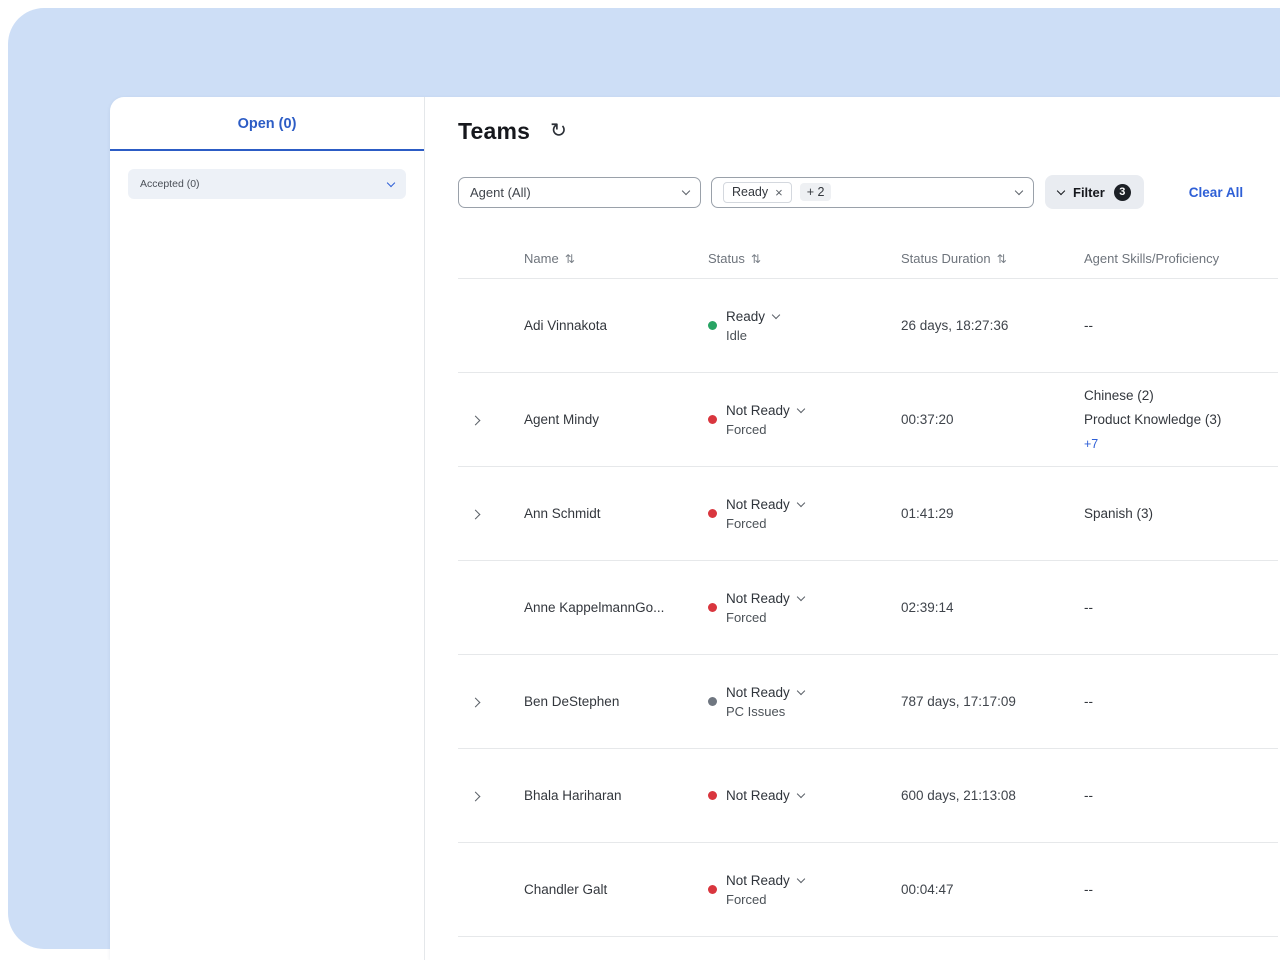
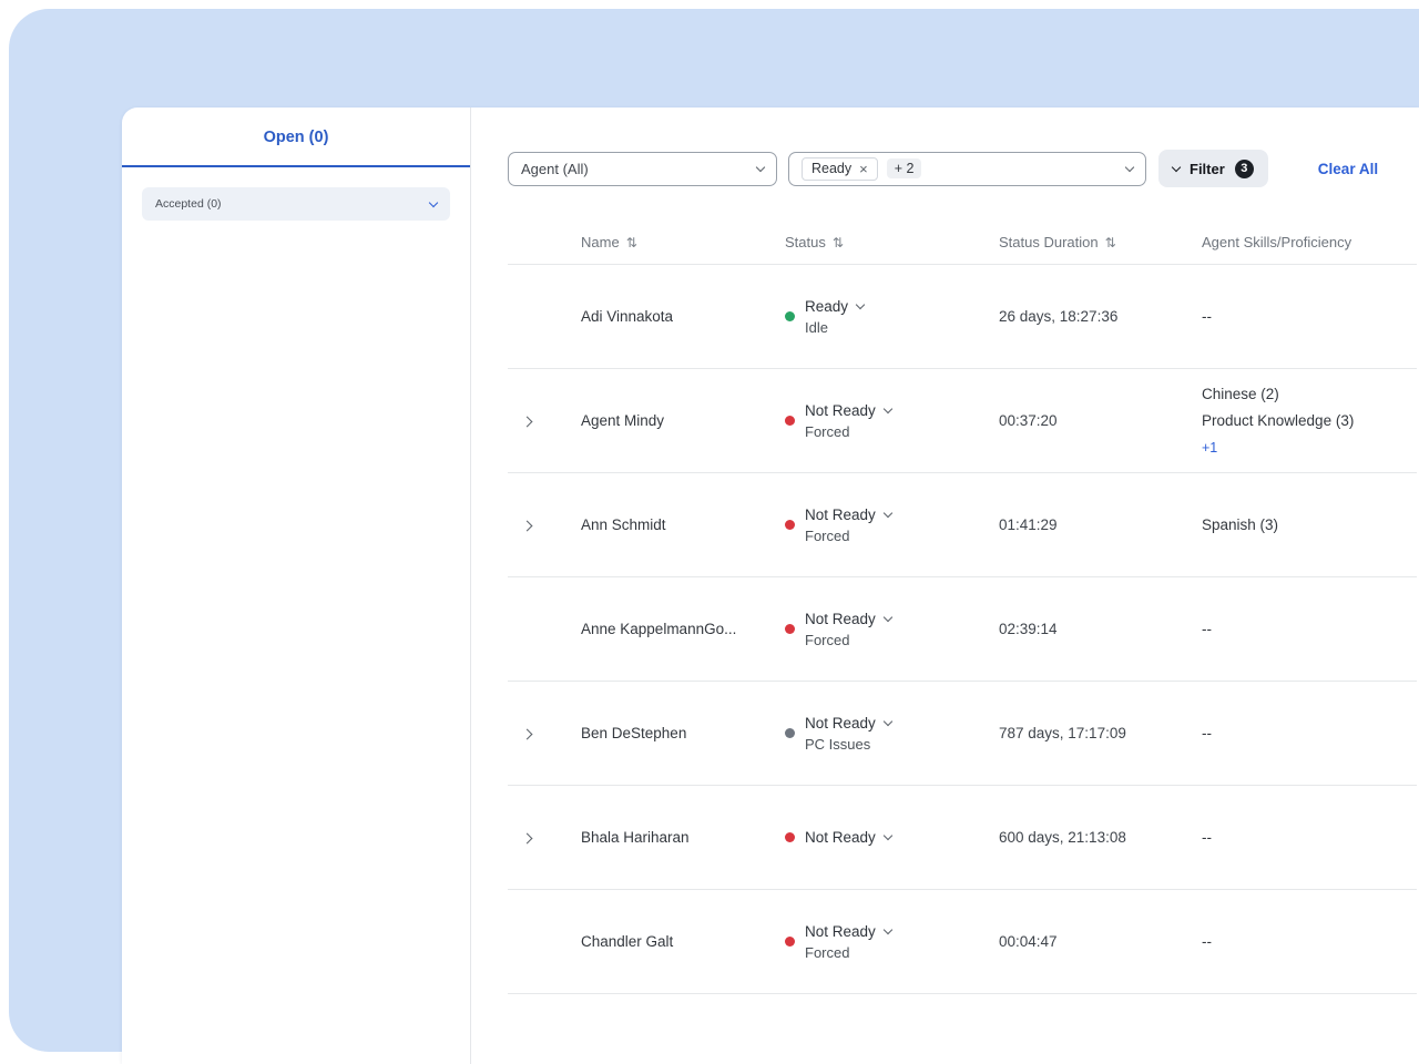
  Open (0)
  Accepted (0)
- Teams
- ↻
  Agent (All)
  Ready
  ×
  + 2
  Filter
  3
  Clear All
  Name
  ⇅
  Status
  ⇅
  Status Duration
  ⇅
  Agent Skills/Proficiency
  Adi Vinnakota
  Ready
  Idle
  26 days, 18:27:36
  --
  Agent Mindy
  Not Ready
  Forced
  00:37:20
  Chinese (2)
  Product Knowledge (3)
- +7
+ +1
  Ann Schmidt
  Not Ready
  Forced
  01:41:29
  Spanish (3)
  Anne KappelmannGo...
  Not Ready
  Forced
  02:39:14
  --
  Ben DeStephen
  Not Ready
  PC Issues
  787 days, 17:17:09
  --
  Bhala Hariharan
  Not Ready
  600 days, 21:13:08
  --
  Chandler Galt
  Not Ready
  Forced
  00:04:47
  --
